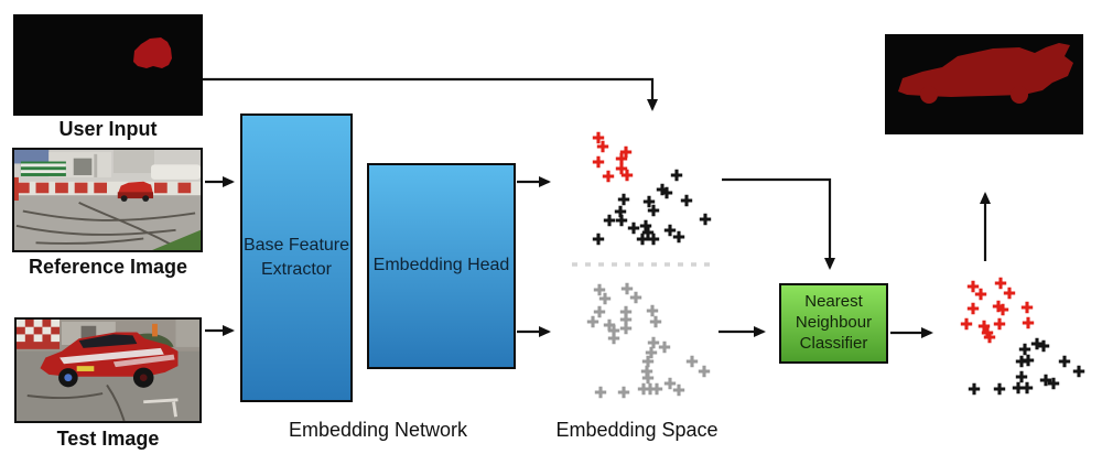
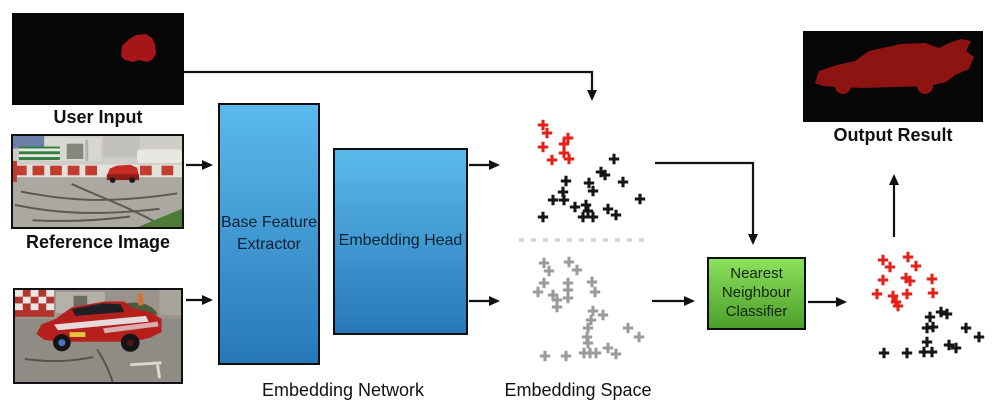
  User Input
  Reference Image
- Test Image
  Base Feature Extractor
  Embedding Head
  Embedding Network
  Embedding Space
  Nearest Neighbour Classifier
+ Output Result
